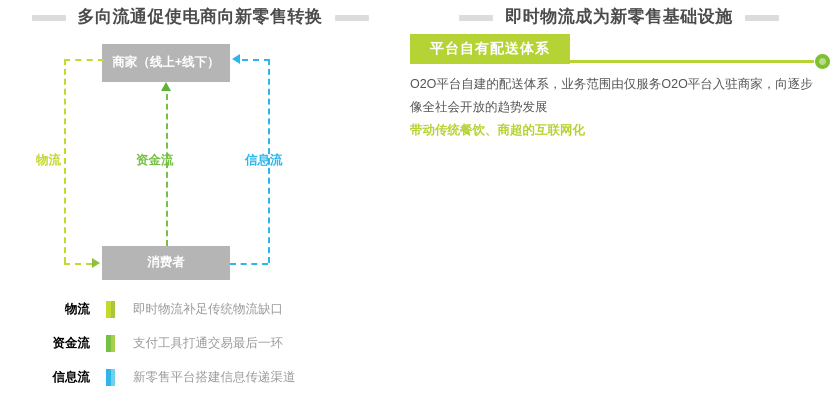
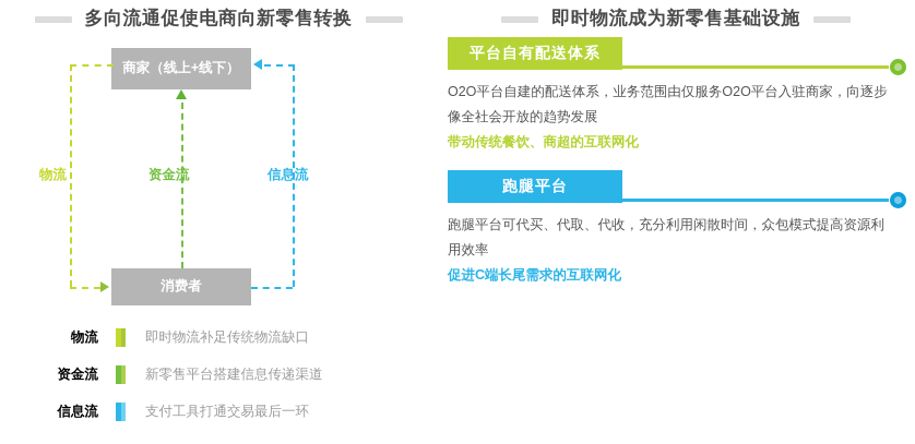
  多向流通促使电商向新零售转换
  商家（线上+线下）
  消费者
  物流
  资金流
  信息流
  物流
  即时物流补足传统物流缺口
  资金流
- 支付工具打通交易最后一环
+ 新零售平台搭建信息传递渠道
  信息流
- 新零售平台搭建信息传递渠道
+ 支付工具打通交易最后一环
  即时物流成为新零售基础设施
  平台自有配送体系
  O2O平台自建的配送体系，业务范围由仅服务O2O平台入驻商家，向逐步像全社会开放的趋势发展
  带动传统餐饮、商超的互联网化
+ 跑腿平台
+ 跑腿平台可代买、代取、代收，充分利用闲散时间，众包模式提高资源利用效率
+ 促进C端长尾需求的互联网化
